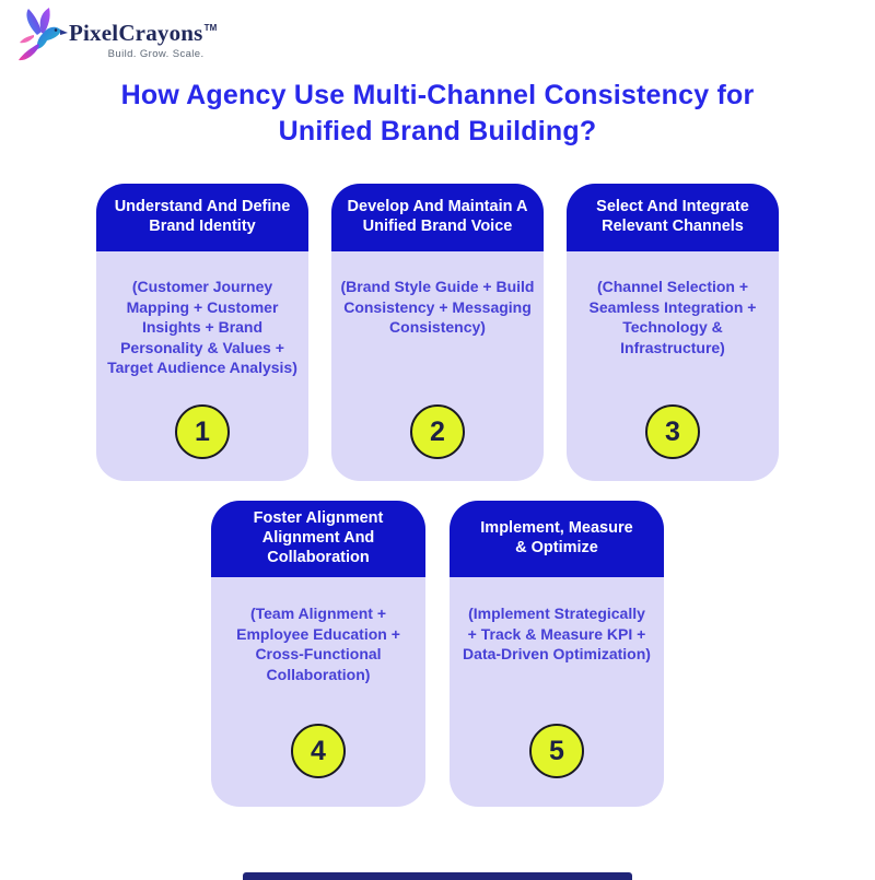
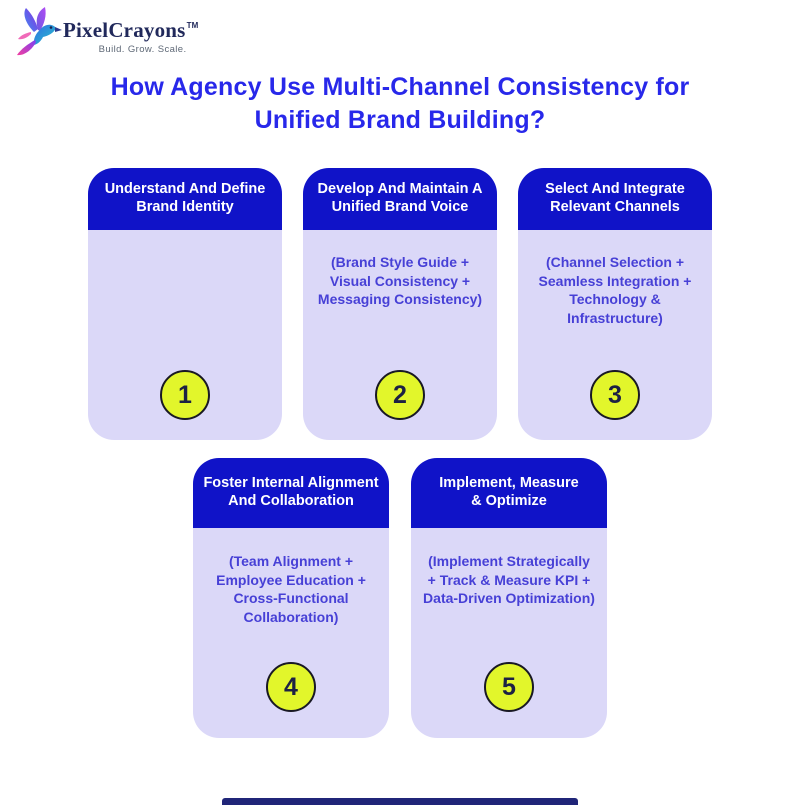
  PixelCrayonsTM
  Build. Grow. Scale.
  How Agency Use Multi-Channel Consistency for
  Unified Brand Building?
  Understand And Define Brand Identity
- (Customer Journey Mapping + Customer Insights + Brand Personality & Values + Target Audience Analysis)
  1
  Develop And Maintain A Unified Brand Voice
- (Brand Style Guide + Build Consistency + Messaging Consistency)
+ (Brand Style Guide + Visual Consistency + Messaging Consistency)
  2
  Select And Integrate Relevant Channels
  (Channel Selection + Seamless Integration + Technology & Infrastructure)
  3
- Foster Alignment Alignment And Collaboration
+ Foster Internal Alignment And Collaboration
  (Team Alignment + Employee Education + Cross-Functional Collaboration)
  4
  Implement, Measure & Optimize
  (Implement Strategically + Track & Measure KPI + Data-Driven Optimization)
  5
